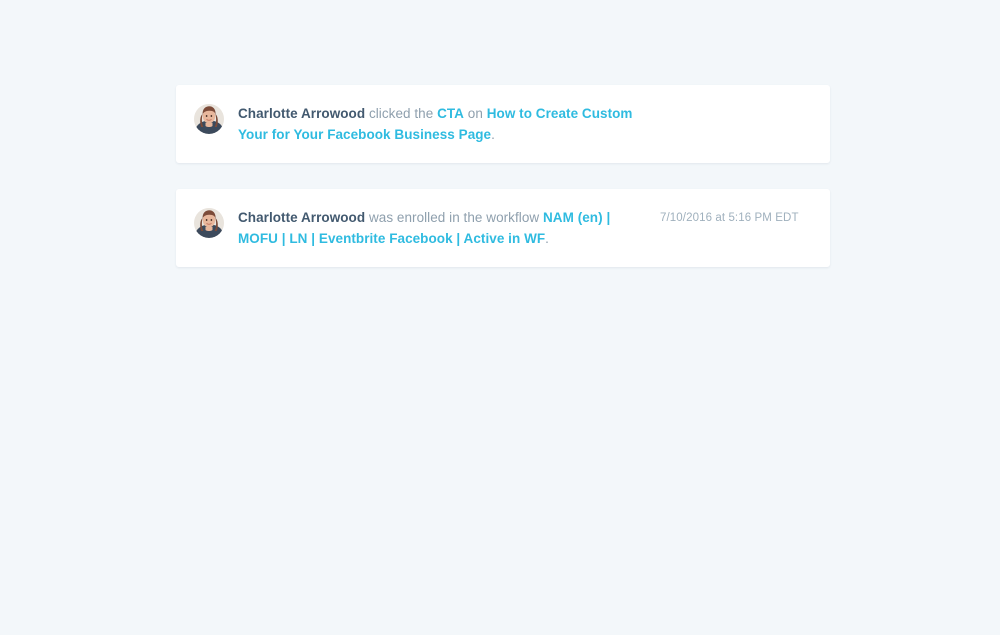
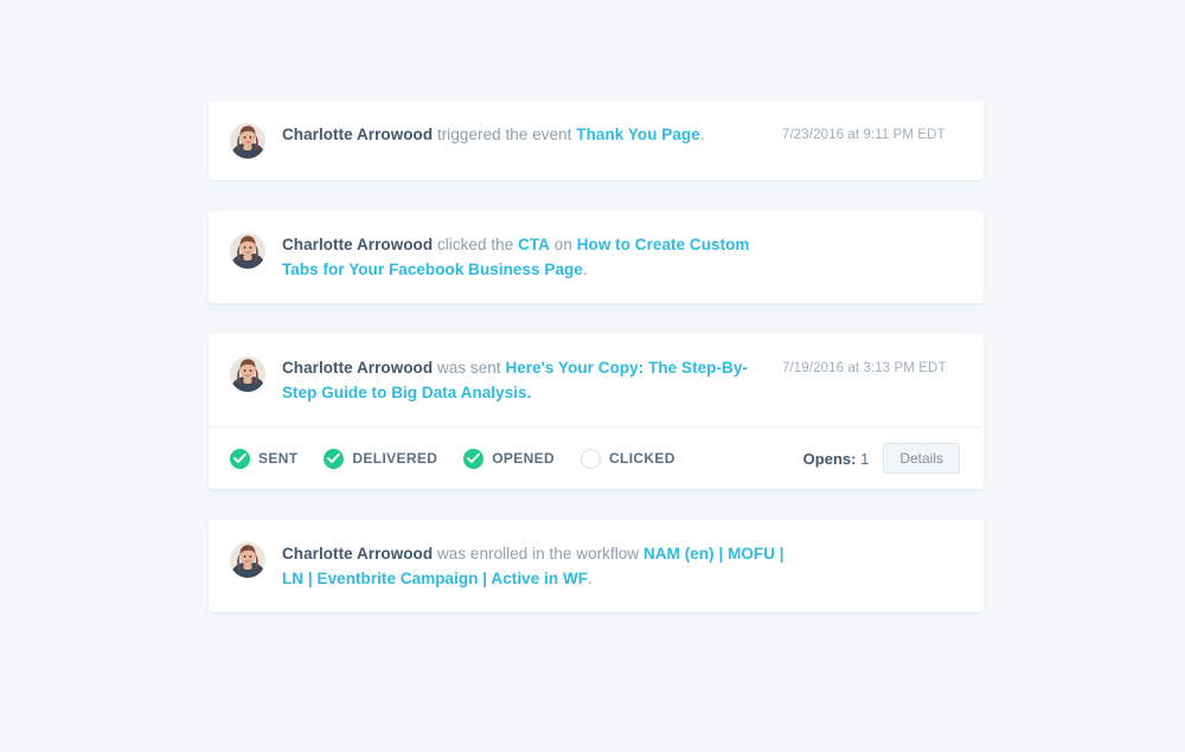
+ Charlotte Arrowood triggered the event Thank You Page.
+ 7/23/2016 at 9:11 PM EDT
- Charlotte Arrowood clicked the CTA on How to Create Custom Your for Your Facebook Business Page.
+ Charlotte Arrowood clicked the CTA on How to Create Custom Tabs for Your Facebook Business Page.
+ Charlotte Arrowood was sent Here's Your Copy: The Step-By-Step Guide to Big Data Analysis.
+ 7/19/2016 at 3:13 PM EDT
+ SENT
+ DELIVERED
+ OPENED
+ CLICKED
+ Opens: 1
+ Details
- Charlotte Arrowood was enrolled in the workflow NAM (en) | MOFU | LN | Eventbrite Facebook | Active in WF.
+ Charlotte Arrowood was enrolled in the workflow NAM (en) | MOFU | LN | Eventbrite Campaign | Active in WF.
- 7/10/2016 at 5:16 PM EDT
